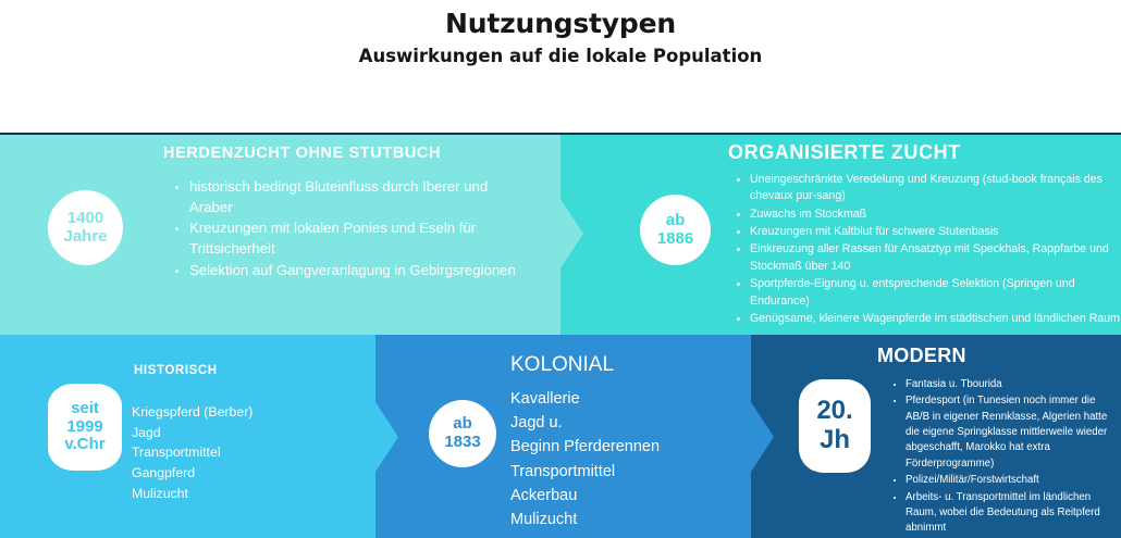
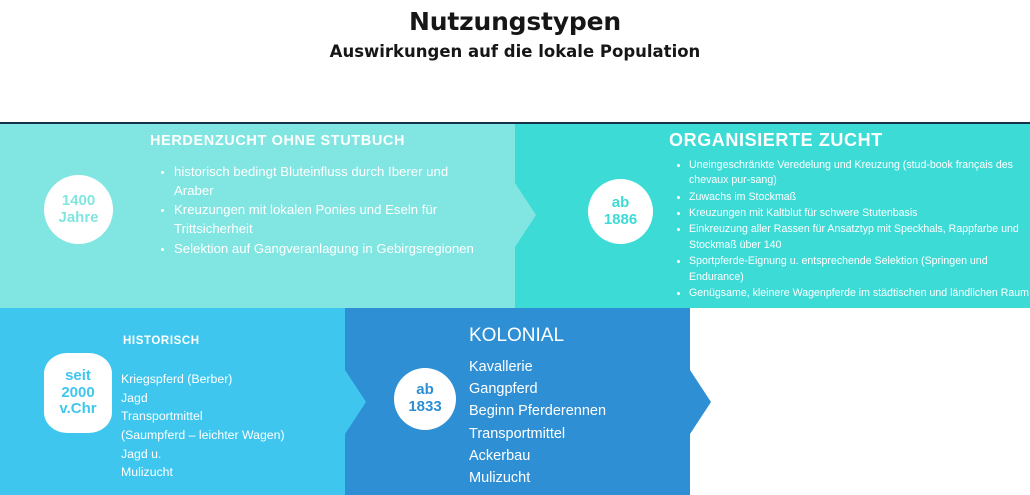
  Nutzungstypen
  Auswirkungen auf die lokale Population
  HERDENZUCHT OHNE STUTBUCH
  historisch bedingt Bluteinfluss durch Iberer und Araber
  Kreuzungen mit lokalen Ponies und Eseln für Trittsicherheit
  Selektion auf Gangveranlagung in Gebirgsregionen
  1400
  Jahre
  ORGANISIERTE ZUCHT
  Uneingeschränkte Veredelung und Kreuzung (stud-book français des chevaux pur-sang)
  Zuwachs im Stockmaß
  Kreuzungen mit Kaltblut für schwere Stutenbasis
  Einkreuzung aller Rassen für Ansatztyp mit Speckhals, Rappfarbe und Stockmaß über 140
  Sportpferde-Eignung u. entsprechende Selektion (Springen und Endurance)
  Genügsame, kleinere Wagenpferde im städtischen und ländlichen Raum
  ab
  1886
  HISTORISCH
  Kriegspferd (Berber)
  Jagd
  Transportmittel
+ (Saumpferd – leichter Wagen)
- Gangpferd
+ Jagd u.
  Mulizucht
  seit
- 1999
+ 2000
  v.Chr
  KOLONIAL
  Kavallerie
- Jagd u.
+ Gangpferd
  Beginn Pferderennen
  Transportmittel
  Ackerbau
  Mulizucht
  ab
  1833
- MODERN
- Fantasia u. Tbourida
- Pferdesport (in Tunesien noch immer die AB/B in eigener Rennklasse, Algerien hatte die eigene Springklasse mittlerweile wieder abgeschafft, Marokko hat extra Förderprogramme)
- Polizei/Militär/Forstwirtschaft
- Arbeits- u. Transportmittel im ländlichen Raum, wobei die Bedeutung als Reitpferd abnimmt
- 20.
- Jh
